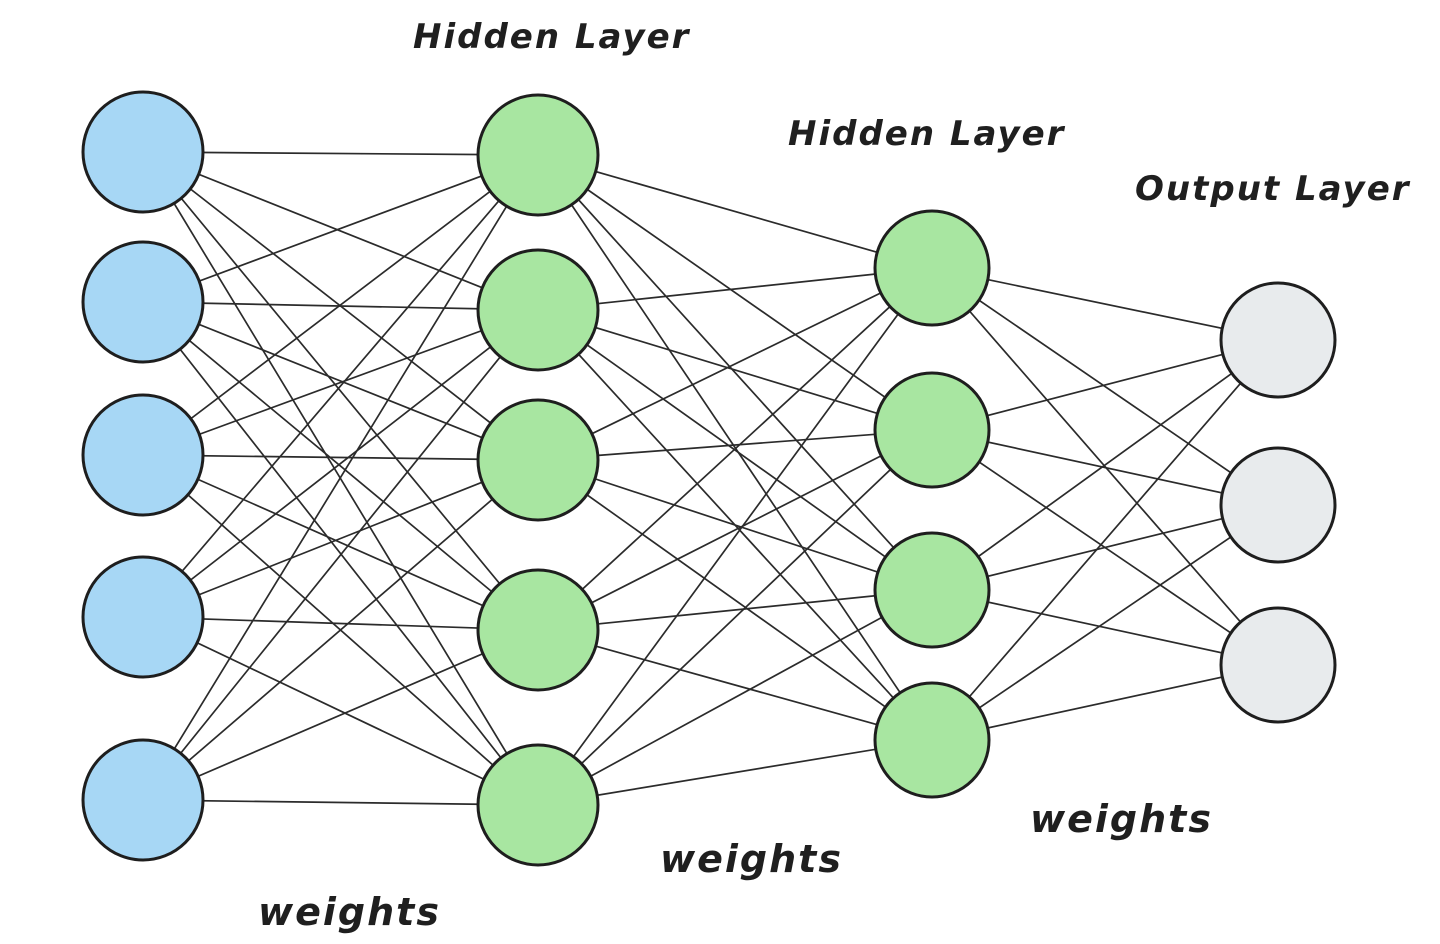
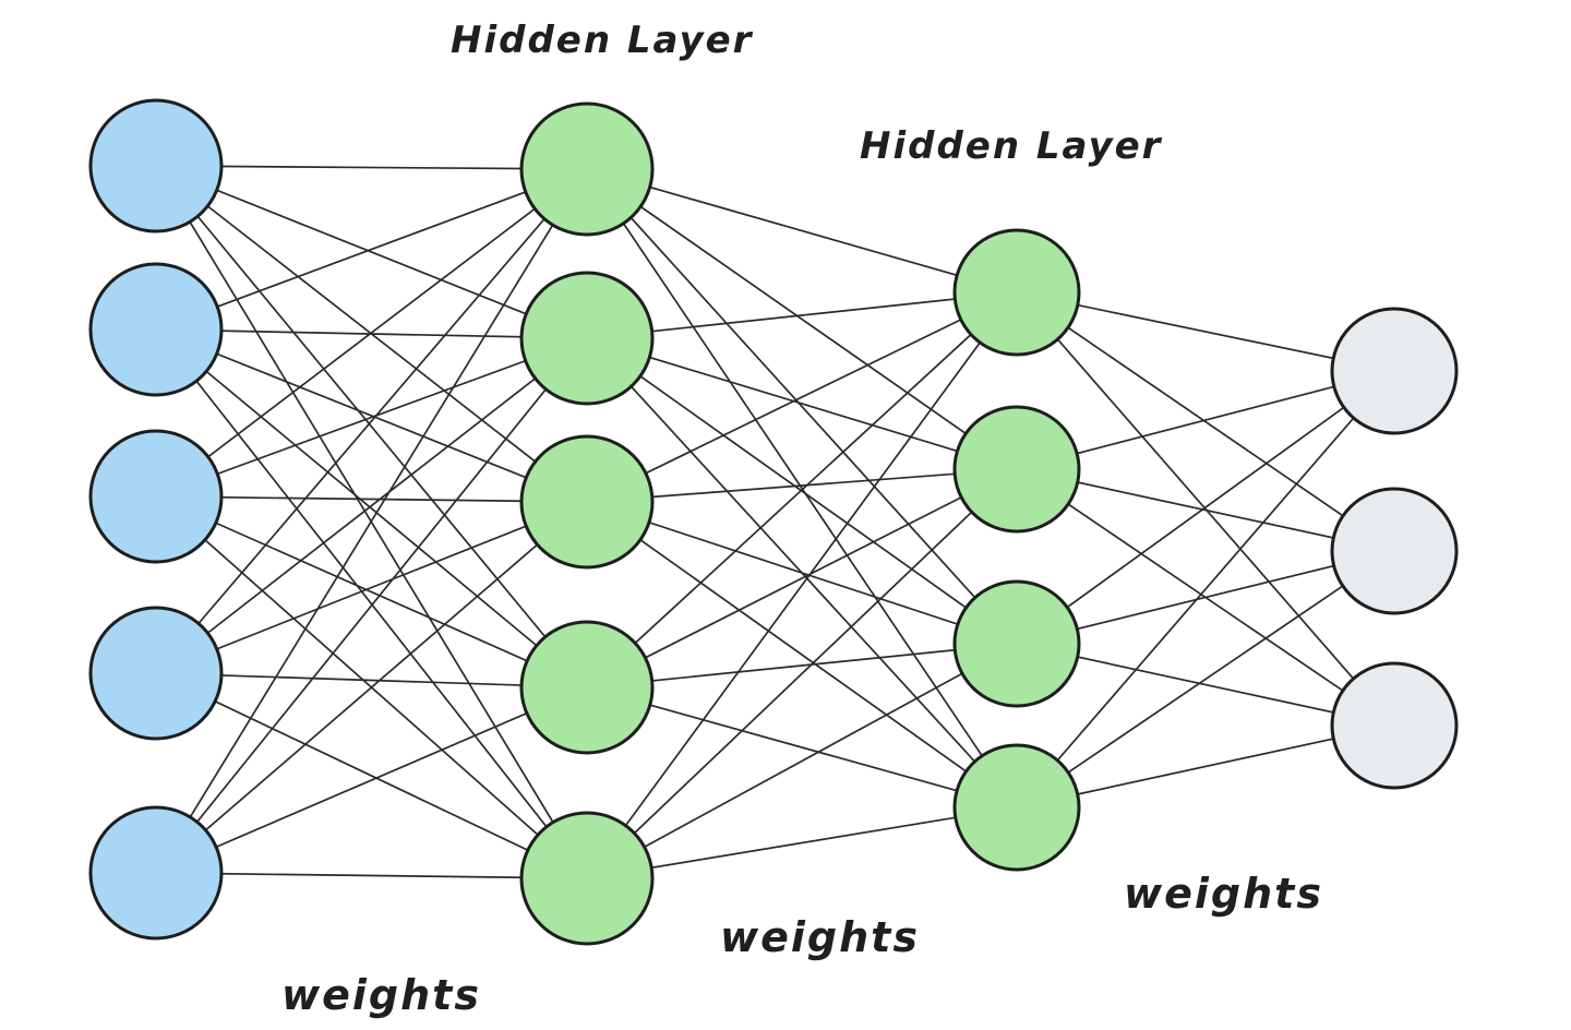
  Hidden Layer
  Hidden Layer
- Output Layer
  weights
  weights
  weights
